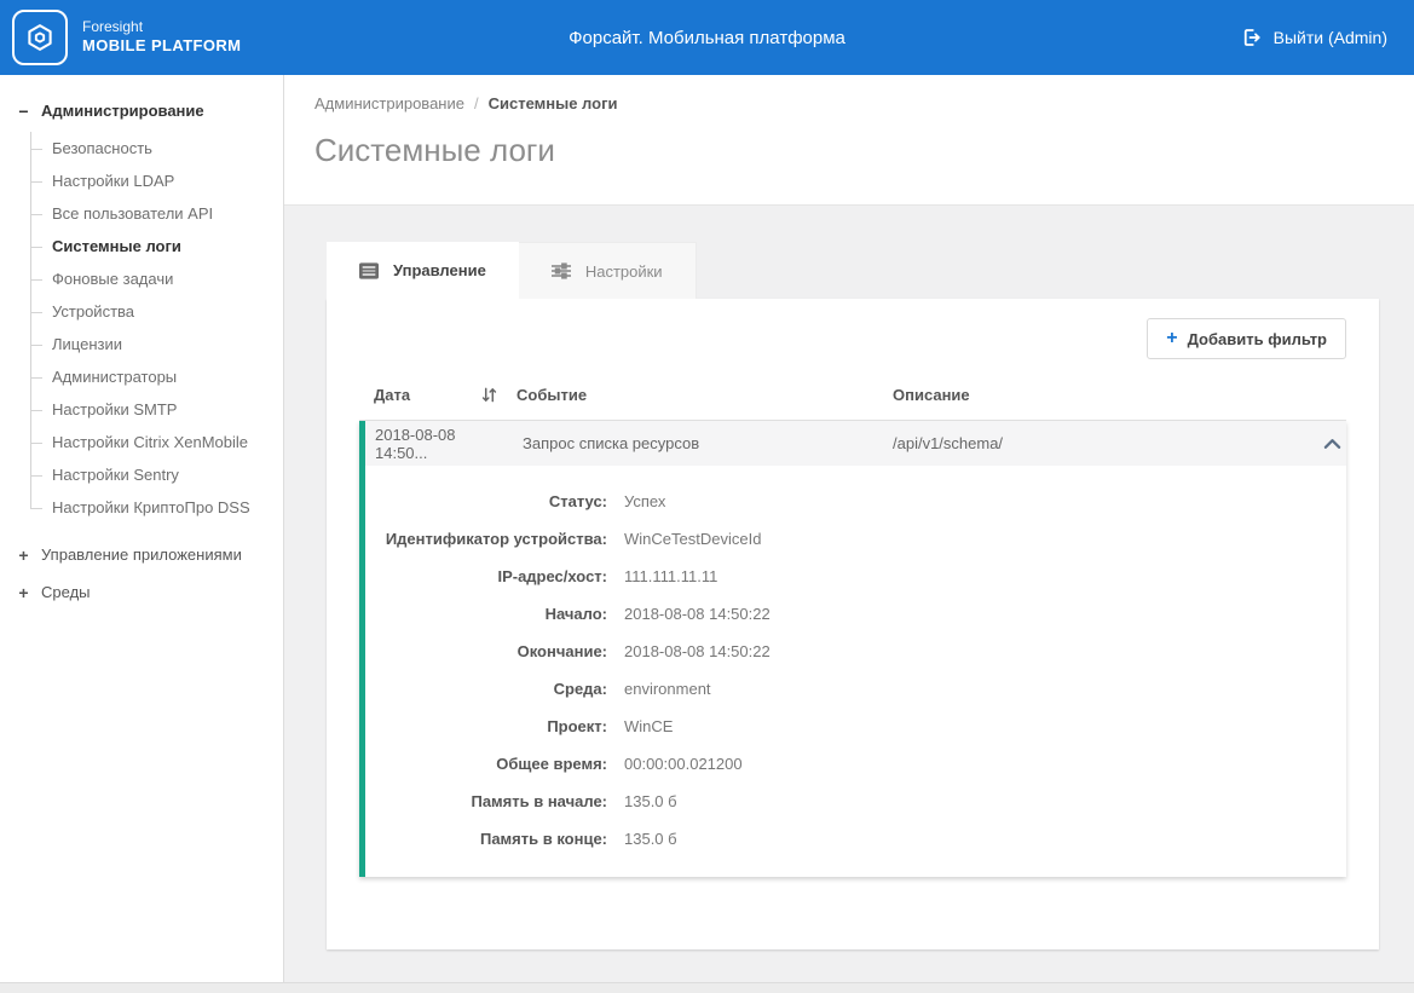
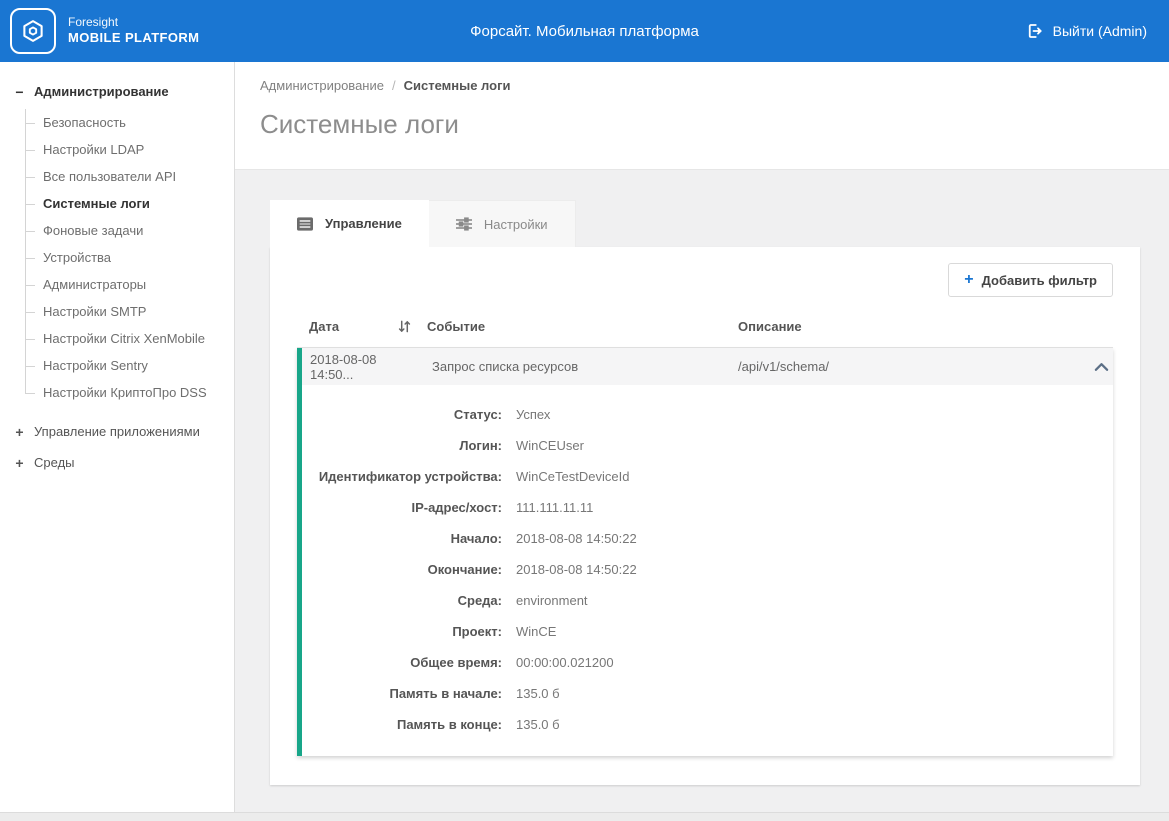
  Foresight
  MOBILE PLATFORM
  Форсайт. Мобильная платформа
  Выйти (Admin)
  −
  Администрирование
  Безопасность
  Настройки LDAP
  Все пользователи API
  Системные логи
  Фоновые задачи
  Устройства
- Лицензии
  Администраторы
  Настройки SMTP
  Настройки Citrix XenMobile
  Настройки Sentry
  Настройки КриптоПро DSS
  +
  Управление приложениями
  +
  Среды
  Администрирование
  /
  Системные логи
  Системные логи
  Управление
  Настройки
  +
  Добавить фильтр
  Дата
  Событие
  Описание
  2018-08-08 14:50...
  Запрос списка ресурсов
  /api/v1/schema/
  Статус:
  Успех
+ Логин:
+ WinCEUser
  Идентификатор устройства:
  WinCeTestDeviceId
  IP-адрес/хост:
  111.111.11.11
  Начало:
  2018-08-08 14:50:22
  Окончание:
  2018-08-08 14:50:22
  Среда:
  environment
  Проект:
  WinCE
  Общее время:
  00:00:00.021200
  Память в начале:
  135.0 б
  Память в конце:
  135.0 б
